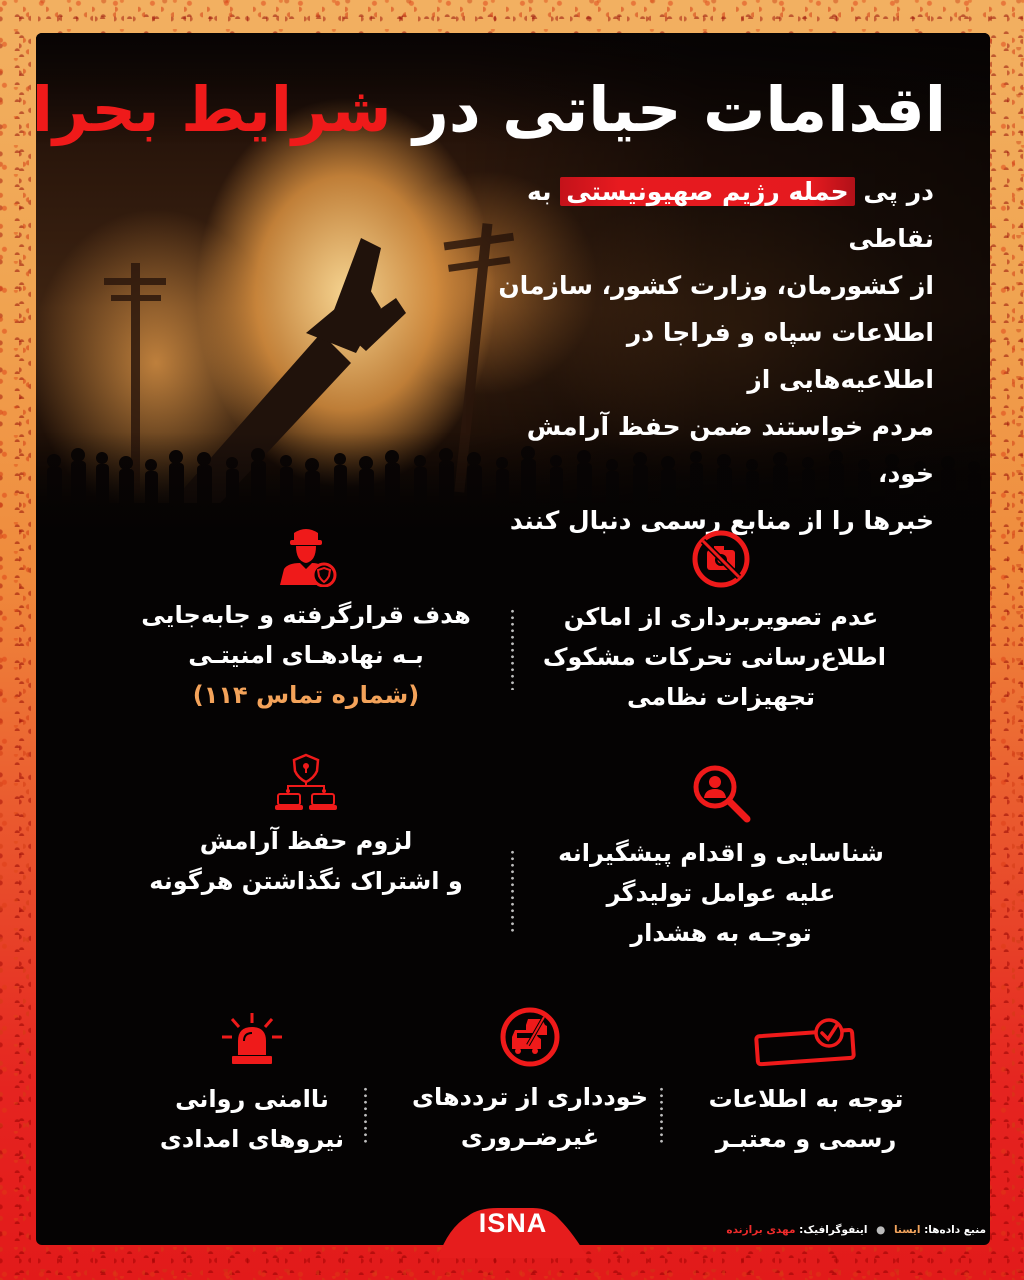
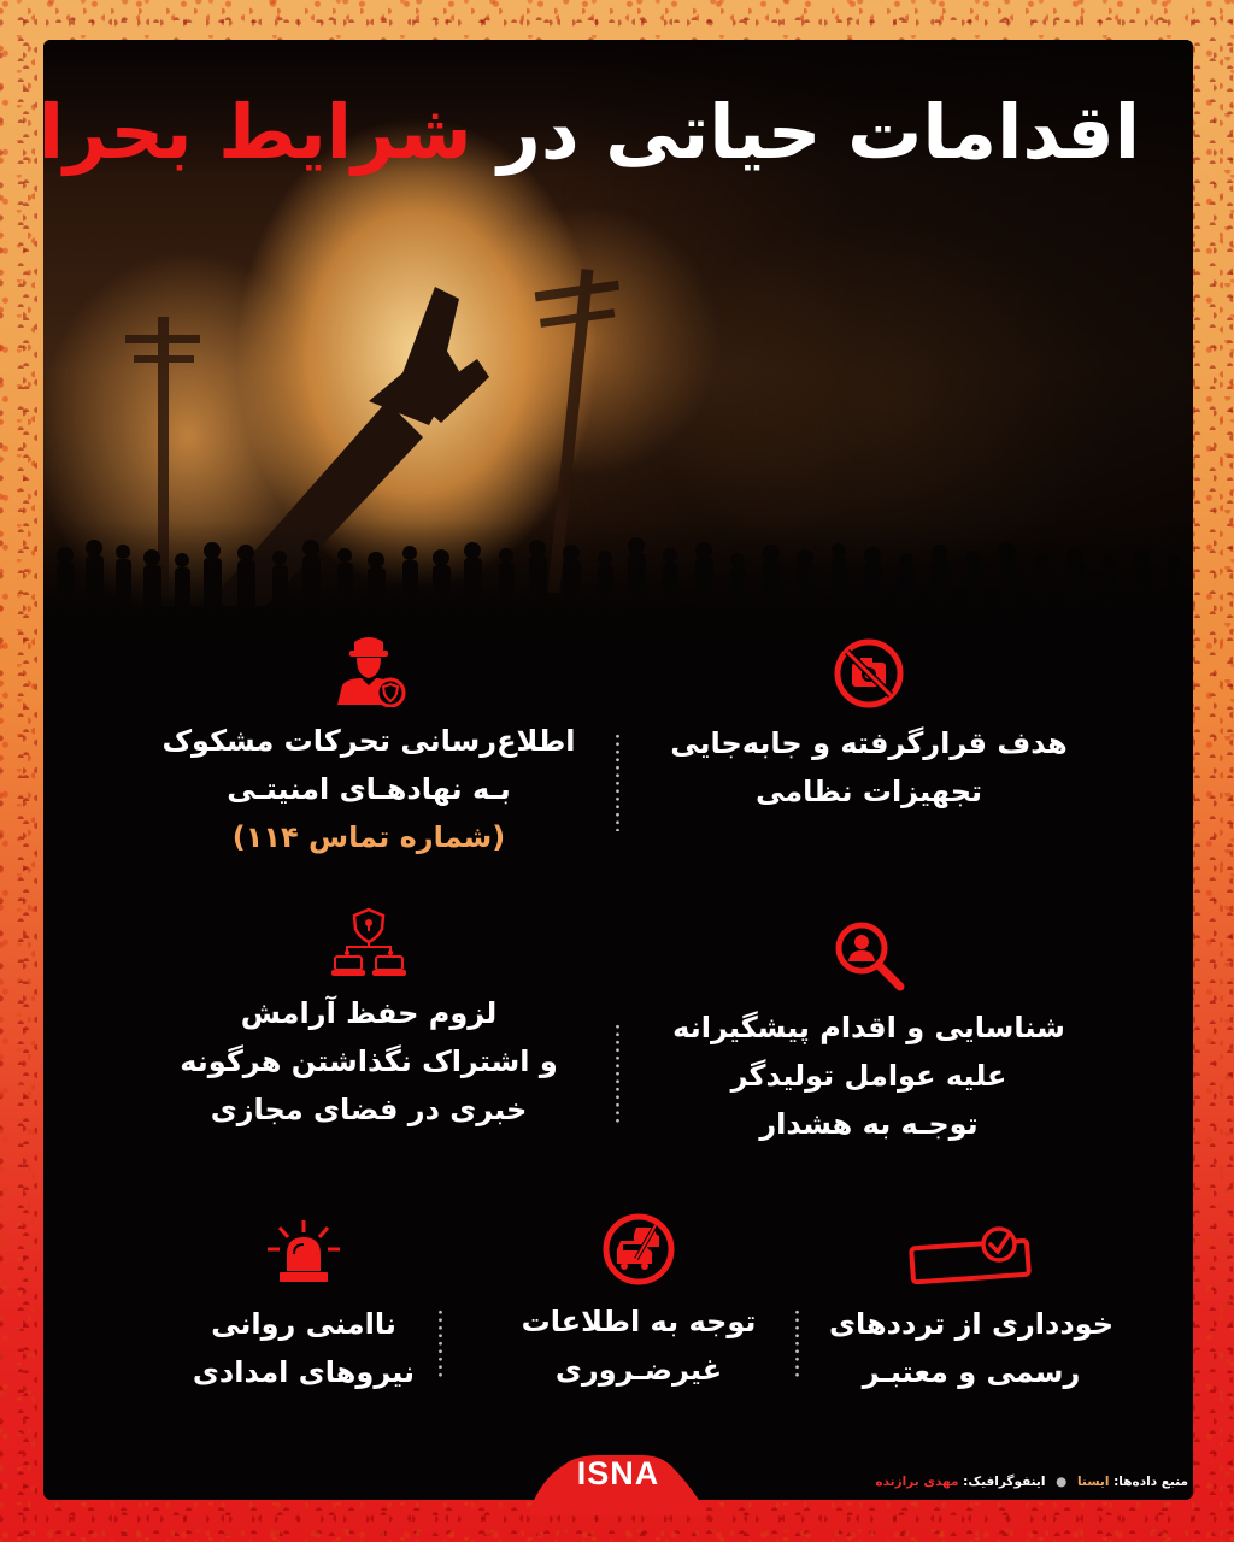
  اقدامات حیاتی در شرایط بحرا
- در پی حمله رژیم صهیونیستی به نقاطی
- از کشورمان، وزارت کشور، سازمان
- اطلاعات سپاه و فراجا در اطلاعیه‌هایی از
- مردم خواستند ضمن حفظ آرامش خود،
- خبرها را از منابع رسمی دنبال کنند
- عدم تصویربرداری از اماکن
- اطلاع‌رسانی تحرکات مشکوک
+ هدف قرارگرفته و جابه‌جایی
  تجهیزات نظامی
- هدف قرارگرفته و جابه‌جایی
+ اطلاع‌رسانی تحرکات مشکوک
  بـه نهادهـای امنیتـی
  (شماره تماس ۱۱۴)
  شناسایی و اقدام پیشگیرانه
  علیه عوامل تولیدگر
  توجـه به هشدار
  لزوم حفظ آرامش
  و اشتراک نگذاشتن هرگونه
+ خبری در فضای مجازی
- توجه به اطلاعات
+ خودداری از ترددهای
  رسمی و معتبـر
- خودداری از ترددهای
+ توجه به اطلاعات
  غیرضـروری
  ناامنی روانی
  نیروهای امدادی
  ISNA
  منبع دادهها: ایسنا ● اینفوگرافیک: مهدی برازنده
